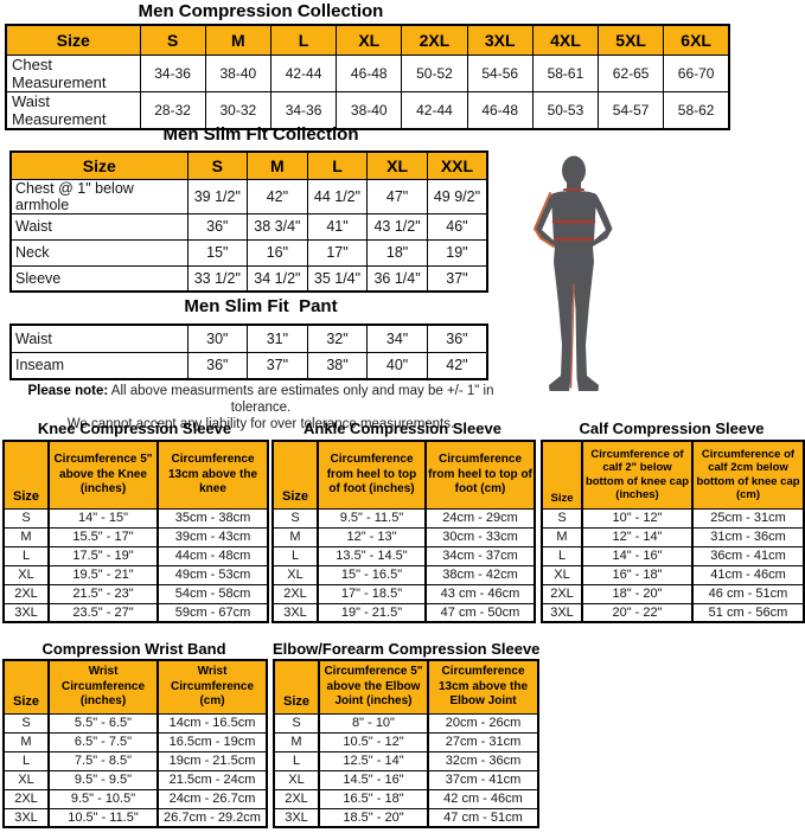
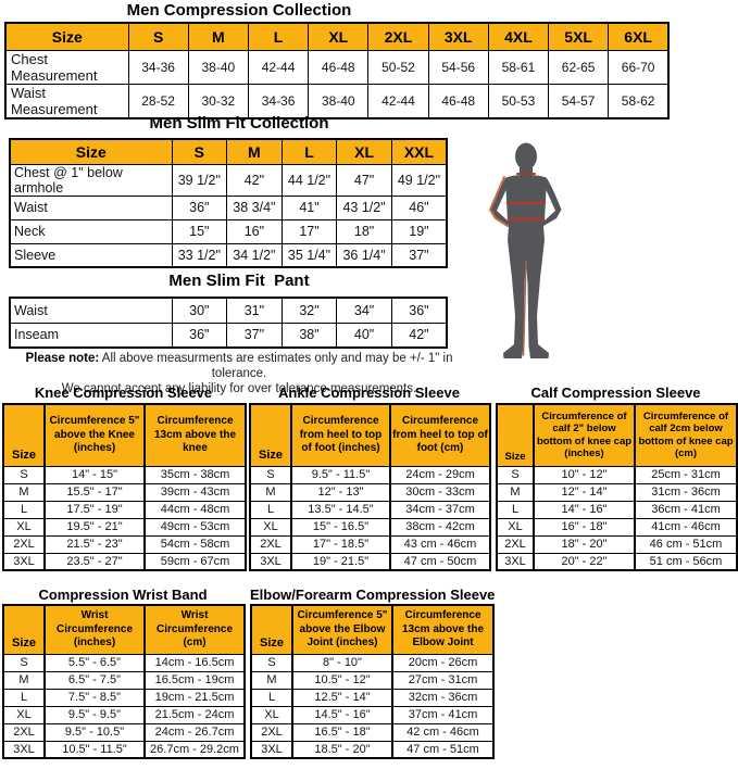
  Men Compression Collection
  Size	S	M	L	XL	2XL	3XL	4XL	5XL	6XL
  Chest Measurement	34-36	38-40	42-44	46-48	50-52	54-56	58-61	62-65	66-70
- Waist Measurement	28-32	30-32	34-36	38-40	42-44	46-48	50-53	54-57	58-62
+ Waist Measurement	28-52	30-32	34-36	38-40	42-44	46-48	50-53	54-57	58-62
  Men Slim Fit Collection
  Size	S	M	L	XL	XXL
- Chest @ 1" below armhole	39 1/2"	42"	44 1/2"	47"	49 9/2"
+ Chest @ 1" below armhole	39 1/2"	42"	44 1/2"	47"	49 1/2"
  Waist	36"	38 3/4"	41"	43 1/2"	46"
  Neck	15"	16"	17"	18"	19"
  Sleeve	33 1/2"	34 1/2"	35 1/4"	36 1/4"	37"
  Men Slim Fit Pant
  Waist	30"	31"	32"	34"	36"
  Inseam	36"	37"	38"	40"	42"
  Please note: All above measurments are estimates only and may be +/- 1" in tolerance.
  We cannot accept any liability for over tolerance measurements.
  Knee Compression Sleeve
  Size	Circumference 5" above the Knee (inches)	Circumference 13cm above the knee
  S	14" - 15"	35cm - 38cm
  M	15.5" - 17"	39cm - 43cm
  L	17.5" - 19"	44cm - 48cm
  XL	19.5" - 21"	49cm - 53cm
  2XL	21.5" - 23"	54cm - 58cm
  3XL	23.5" - 27"	59cm - 67cm
  Ankle Compression Sleeve
  Size	Circumference from heel to top of foot (inches)	Circumference from heel to top of foot (cm)
  S	9.5" - 11.5"	24cm - 29cm
  M	12" - 13"	30cm - 33cm
  L	13.5" - 14.5"	34cm - 37cm
  XL	15" - 16.5"	38cm - 42cm
  2XL	17" - 18.5"	43 cm - 46cm
  3XL	19" - 21.5"	47 cm - 50cm
  Calf Compression Sleeve
  Size	Circumference of calf 2" below bottom of knee cap (inches)	Circumference of calf 2cm below bottom of knee cap (cm)
  S	10" - 12"	25cm - 31cm
  M	12" - 14"	31cm - 36cm
  L	14" - 16"	36cm - 41cm
  XL	16" - 18"	41cm - 46cm
  2XL	18" - 20"	46 cm - 51cm
  3XL	20" - 22"	51 cm - 56cm
  Compression Wrist Band
  Size	Wrist Circumference (inches)	Wrist Circumference (cm)
  S	5.5" - 6.5"	14cm - 16.5cm
  M	6.5" - 7.5"	16.5cm - 19cm
  L	7.5" - 8.5"	19cm - 21.5cm
  XL	9.5" - 9.5"	21.5cm - 24cm
  2XL	9.5" - 10.5"	24cm - 26.7cm
  3XL	10.5" - 11.5"	26.7cm - 29.2cm
  Elbow/Forearm Compression Sleeve
  Size	Circumference 5" above the Elbow Joint (inches)	Circumference 13cm above the Elbow Joint
  S	8" - 10"	20cm - 26cm
  M	10.5" - 12"	27cm - 31cm
  L	12.5" - 14"	32cm - 36cm
  XL	14.5" - 16"	37cm - 41cm
  2XL	16.5" - 18"	42 cm - 46cm
  3XL	18.5" - 20"	47 cm - 51cm
